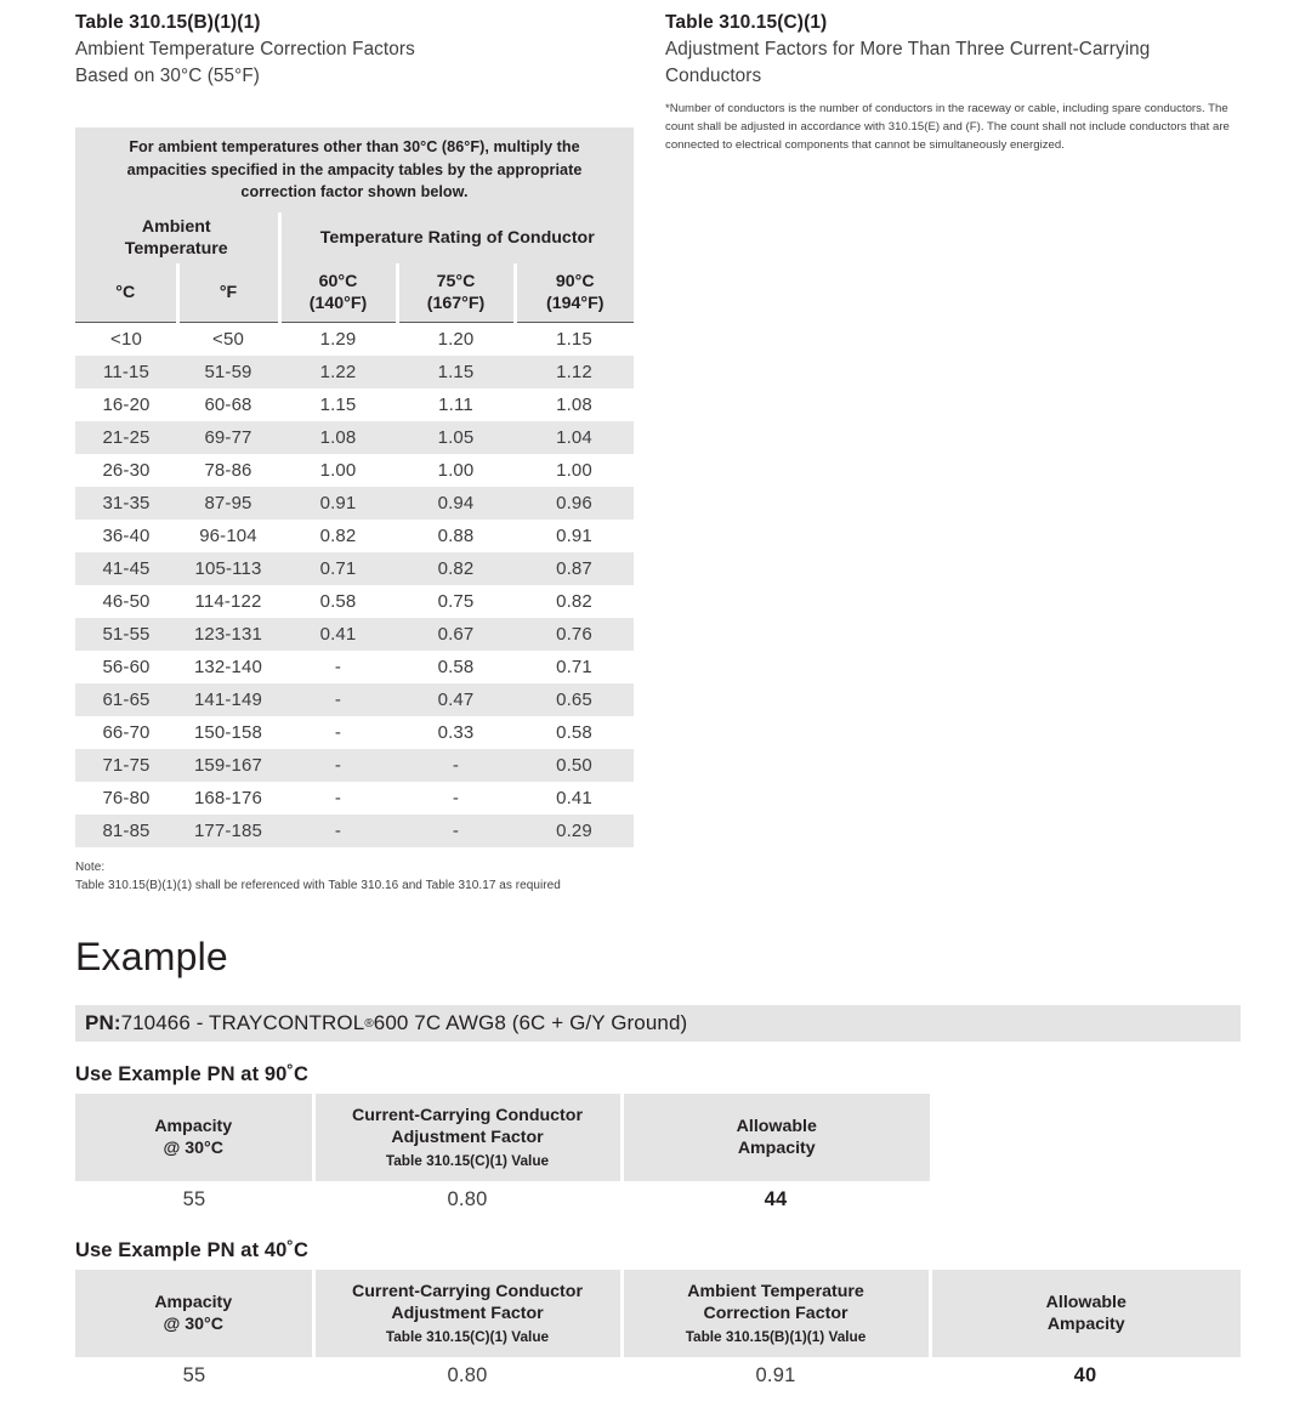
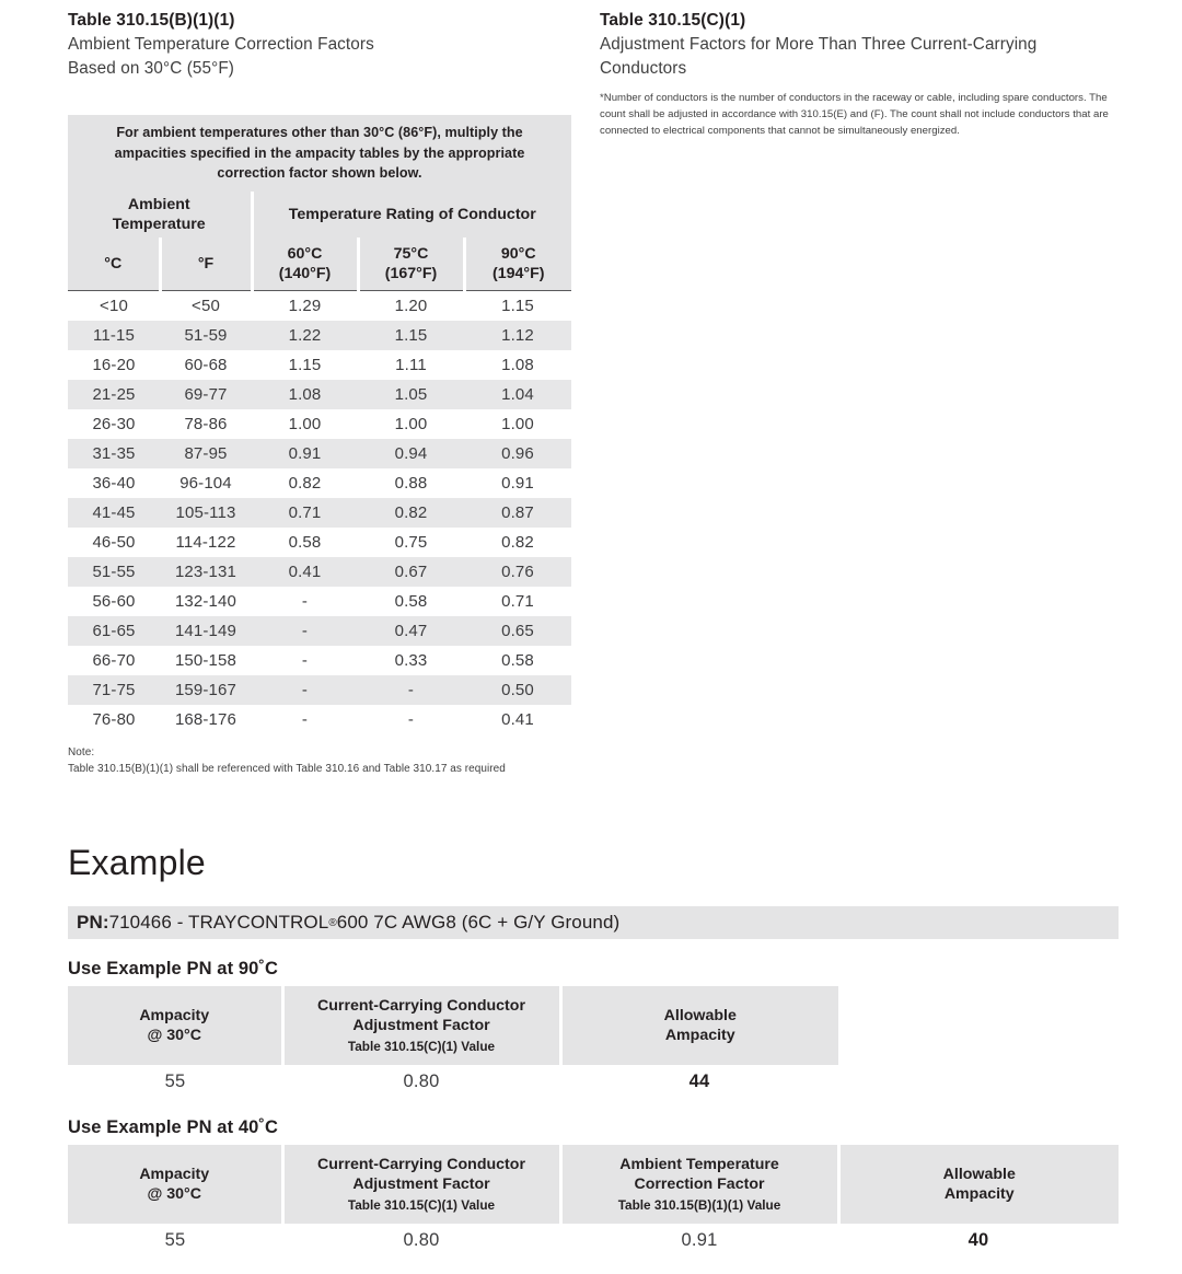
  Table 310.15(B)(1)(1)
  Ambient Temperature Correction Factors
  Based on 30°C (55°F)
  For ambient temperatures other than 30°C (86°F), multiply the ampacities specified in the ampacity tables by the appropriate correction factor shown below.
  Ambient Temperature	Temperature Rating of Conductor
  °C	°F	60°C (140°F)	75°C (167°F)	90°C (194°F)
  <10	<50	1.29	1.20	1.15
  11-15	51-59	1.22	1.15	1.12
  16-20	60-68	1.15	1.11	1.08
  21-25	69-77	1.08	1.05	1.04
  26-30	78-86	1.00	1.00	1.00
  31-35	87-95	0.91	0.94	0.96
  36-40	96-104	0.82	0.88	0.91
  41-45	105-113	0.71	0.82	0.87
  46-50	114-122	0.58	0.75	0.82
  51-55	123-131	0.41	0.67	0.76
  56-60	132-140	-	0.58	0.71
  61-65	141-149	-	0.47	0.65
  66-70	150-158	-	0.33	0.58
  71-75	159-167	-	-	0.50
  76-80	168-176	-	-	0.41
- 81-85	177-185	-	-	0.29
  Note:
  Table 310.15(B)(1)(1) shall be referenced with Table 310.16 and Table 310.17 as required
  Table 310.15(C)(1)
  Adjustment Factors for More Than Three Current-Carrying
  Conductors
  *Number of conductors is the number of conductors in the raceway or cable, including spare conductors. The count shall be adjusted in accordance with 310.15(E) and (F). The count shall not include conductors that are connected to electrical components that cannot be simultaneously energized.
  Example
  PN:
  710466 - TRAYCONTROL
  ®
  600 7C AWG8 (6C + G/Y Ground)
  Use Example PN at 90˚C
  Ampacity@ 30°C	Current-Carrying ConductorAdjustment FactorTable 310.15(C)(1) Value	AllowableAmpacity
  55	0.80	44
  Use Example PN at 40˚C
  Ampacity@ 30°C	Current-Carrying ConductorAdjustment FactorTable 310.15(C)(1) Value	Ambient TemperatureCorrection FactorTable 310.15(B)(1)(1) Value	AllowableAmpacity
  55	0.80	0.91	40
